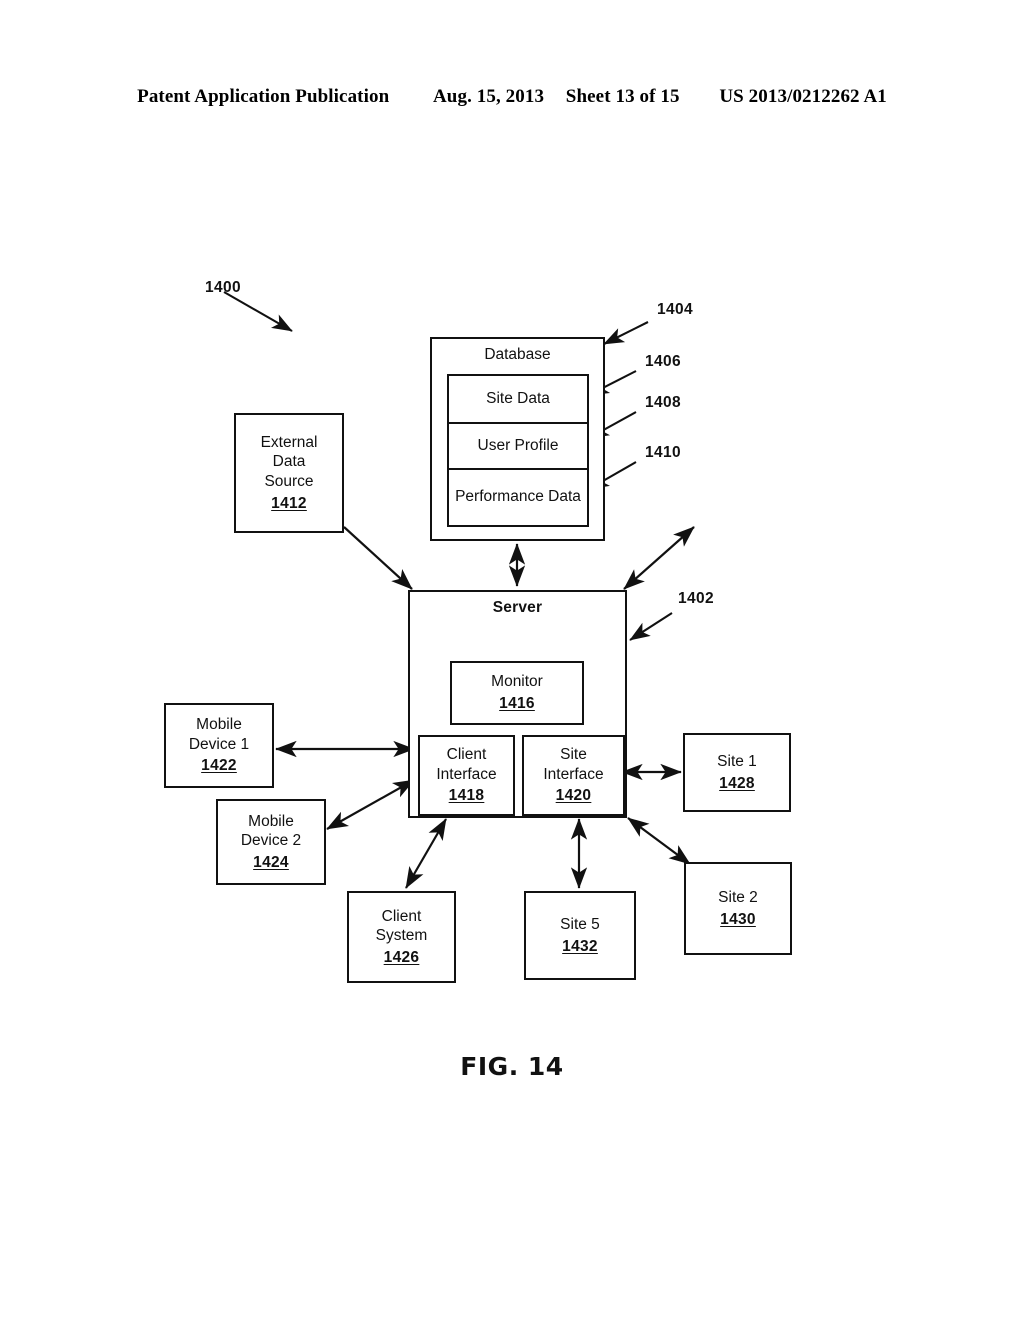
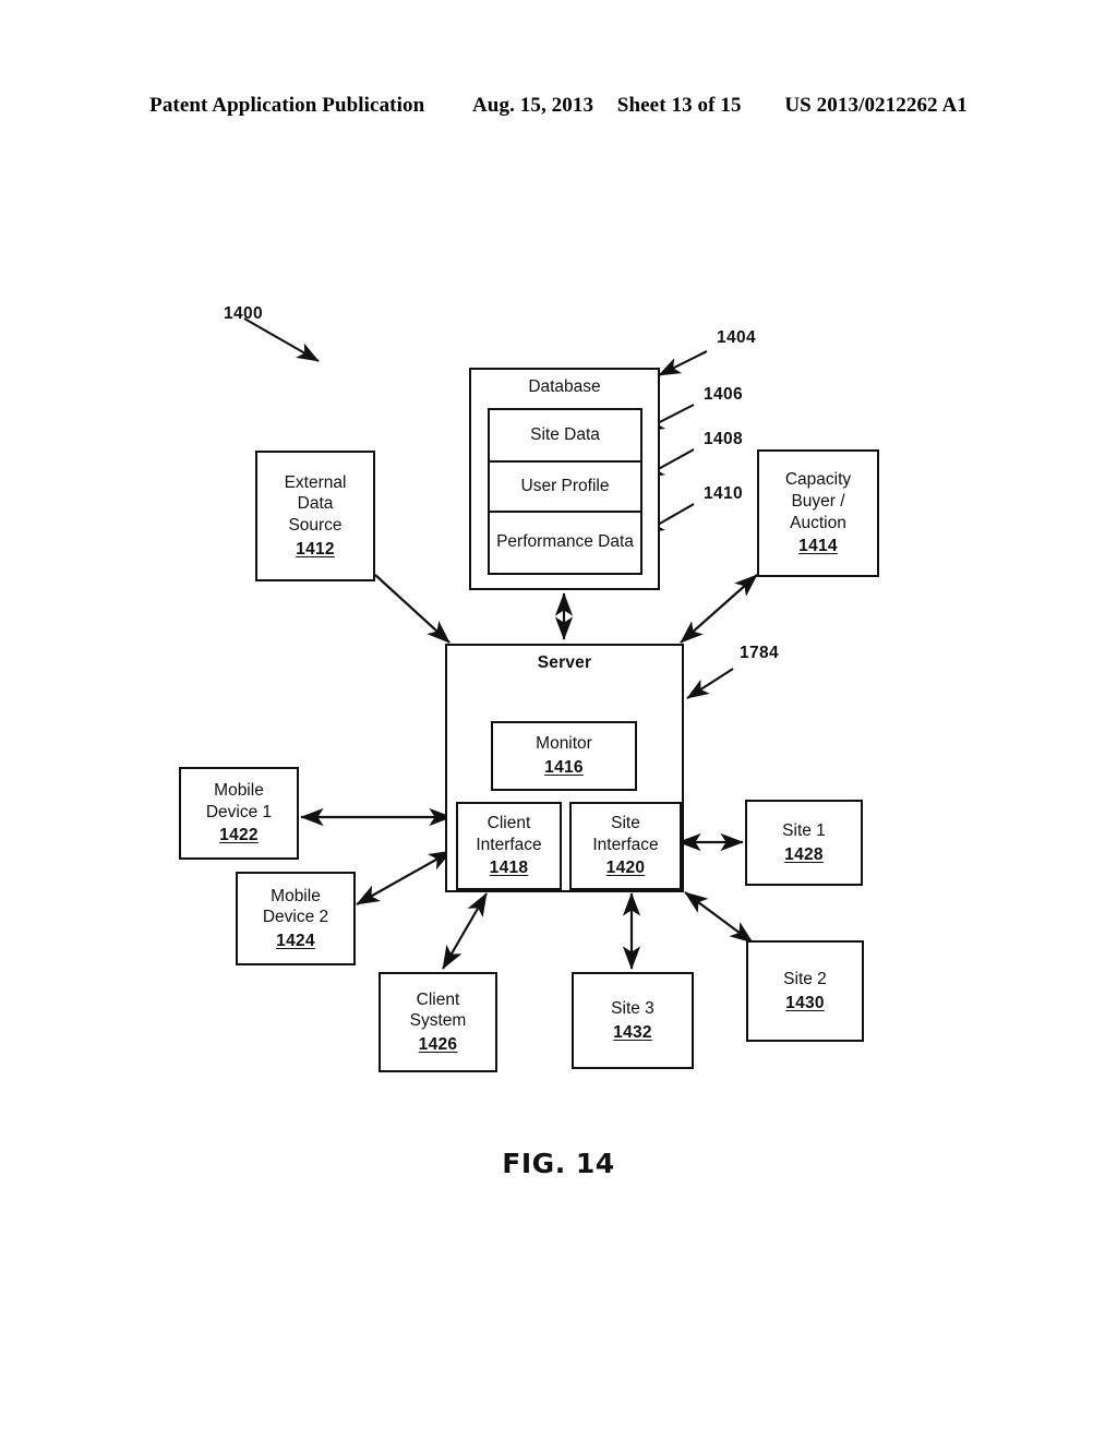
  Patent Application Publication Aug. 15, 2013 Sheet 13 of 15 US 2013/0212262 A1
  1400
  1404
  1406
  1408
  1410
- 1402
+ 1784
  Database
  Site Data
  User Profile
  Performance Data
  External
  Data
  Source
  1412
+ Capacity
+ Buyer /
+ Auction
+ 1414
  Server
  Monitor
  1416
  Client
  Interface
  1418
  Site
  Interface
  1420
  Mobile
  Device 1
  1422
  Mobile
  Device 2
  1424
  Client
  System
  1426
  Site 1
  1428
  Site 2
  1430
- Site 5
+ Site 3
  1432
  FIG. 14
